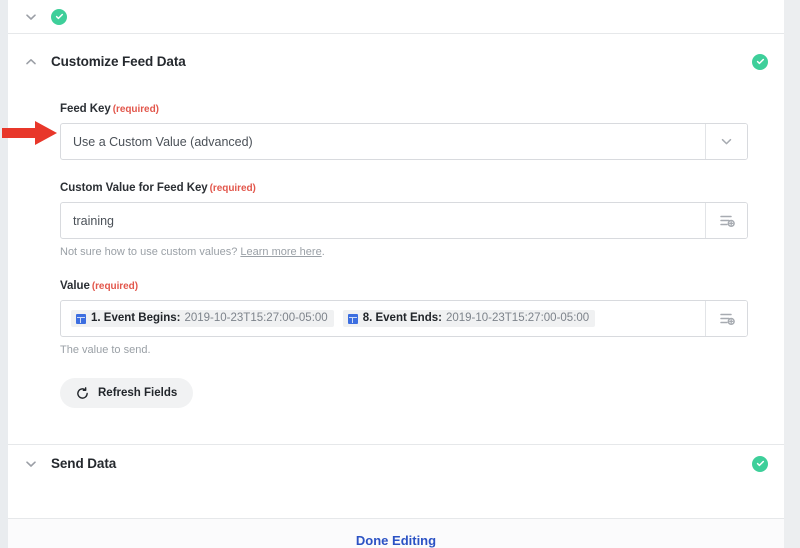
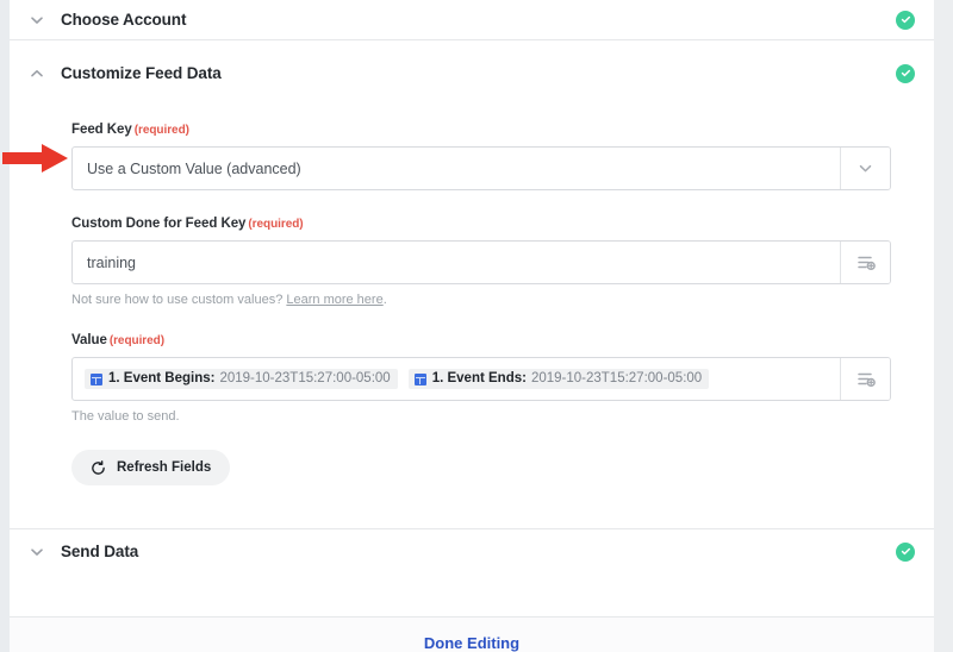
+ Choose Account
  Customize Feed Data
  Feed Key (required)
  Use a Custom Value (advanced)
- Custom Value for Feed Key (required)
+ Custom Done for Feed Key (required)
  training
  Not sure how to use custom values? Learn more here.
  Value (required)
  1. Event Begins:
  2019-10-23T15:27:00-05:00
- 8. Event Ends:
+ 1. Event Ends:
  2019-10-23T15:27:00-05:00
  The value to send.
  Refresh Fields
  Send Data
  Done Editing
